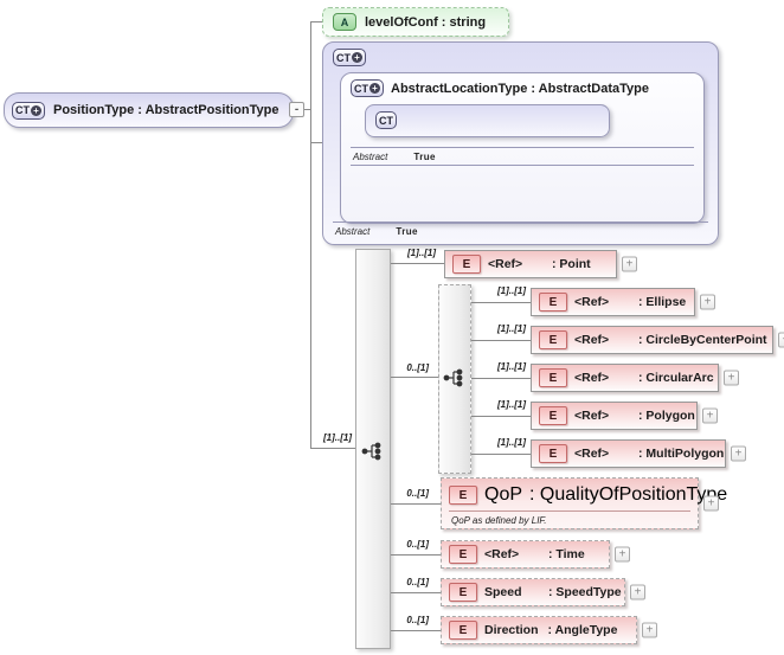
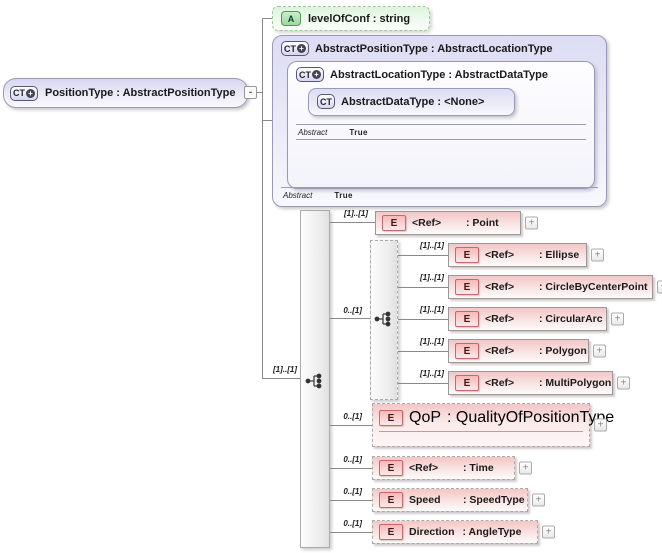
  [1]..[1]
  [1]..[1]
  0..[1]
  0..[1]
  0..[1]
  0..[1]
  0..[1]
  [1]..[1]
  [1]..[1]
  [1]..[1]
  [1]..[1]
  [1]..[1]
  A
  levelOfConf : string
  CT
  +
+ AbstractPositionType : AbstractLocationType
  CT
  +
  AbstractLocationType : AbstractDataType
  CT
+ AbstractDataType : <None>
  Abstract
  True
  Abstract
  True
  CT
  +
  PositionType : AbstractPositionType
  -
  E
  <Ref>
  : Point
  +
  E
  <Ref>
  : Ellipse
  +
  E
  <Ref>
  : CircleByCenterPoint
  E
  <Ref>
  : CircularArc
  +
  E
  <Ref>
  : Polygon
  +
  E
  <Ref>
  : MultiPolygon
  +
  E
  QoP
  : QualityOfPositionType
- QoP as defined by LIF.
  +
  E
  <Ref>
  : Time
  +
  E
  Speed
  : SpeedType
  +
  E
  Direction
  : AngleType
  +
